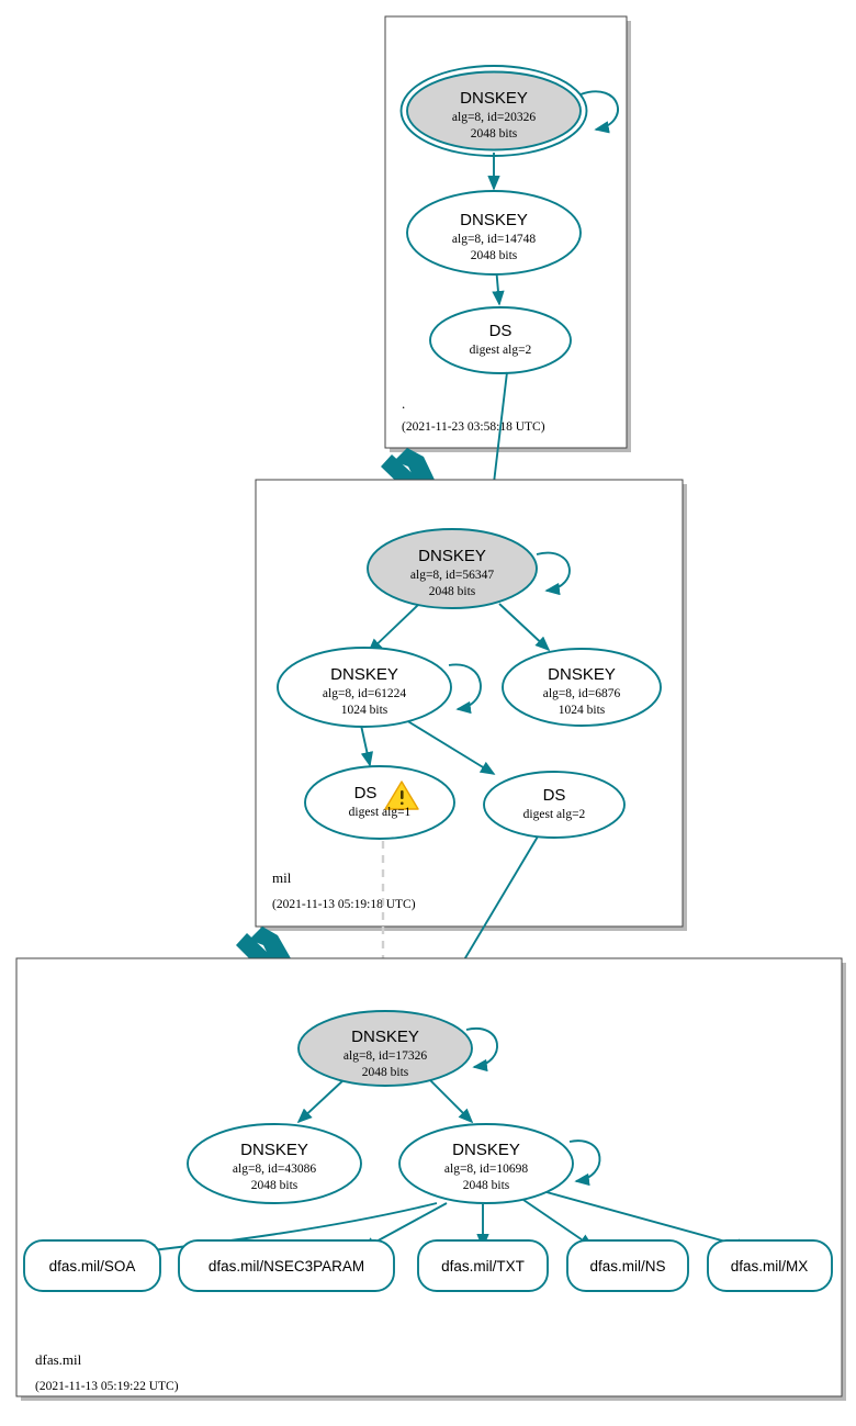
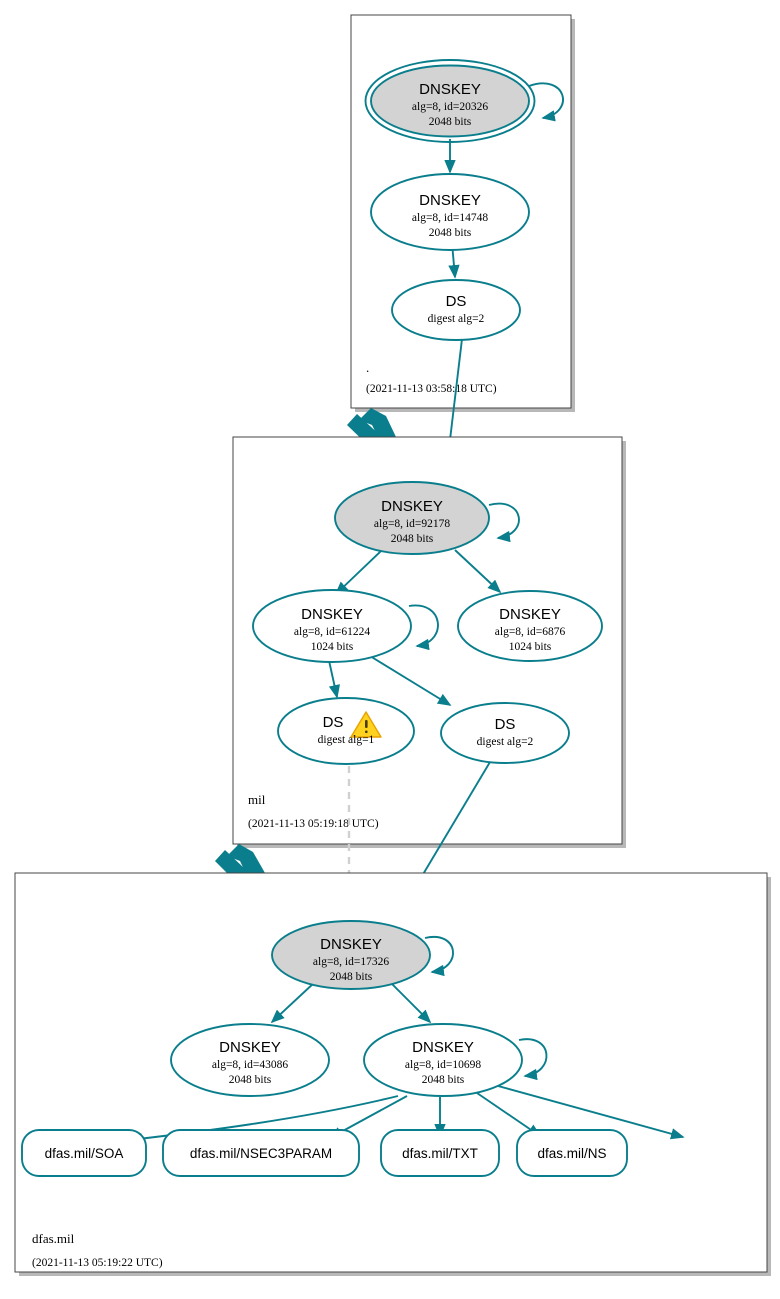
  .
- (2021-11-23 03:58:18 UTC)
+ (2021-11-13 03:58:18 UTC)
  DNSKEY
  alg=8, id=20326
  2048 bits
  DNSKEY
  alg=8, id=14748
  2048 bits
  DS
  digest alg=2
  mil
  (2021-11-13 05:19:18 UTC)
  DNSKEY
- alg=8, id=56347
+ alg=8, id=92178
  2048 bits
  DNSKEY
  alg=8, id=61224
  1024 bits
  DNSKEY
  alg=8, id=6876
  1024 bits
  DS
  digest alg=1
  DS
  digest alg=2
  dfas.mil
  (2021-11-13 05:19:22 UTC)
  DNSKEY
  alg=8, id=17326
  2048 bits
  DNSKEY
  alg=8, id=43086
  2048 bits
  DNSKEY
  alg=8, id=10698
  2048 bits
  dfas.mil/SOA
  dfas.mil/NSEC3PARAM
  dfas.mil/TXT
  dfas.mil/NS
- dfas.mil/MX
